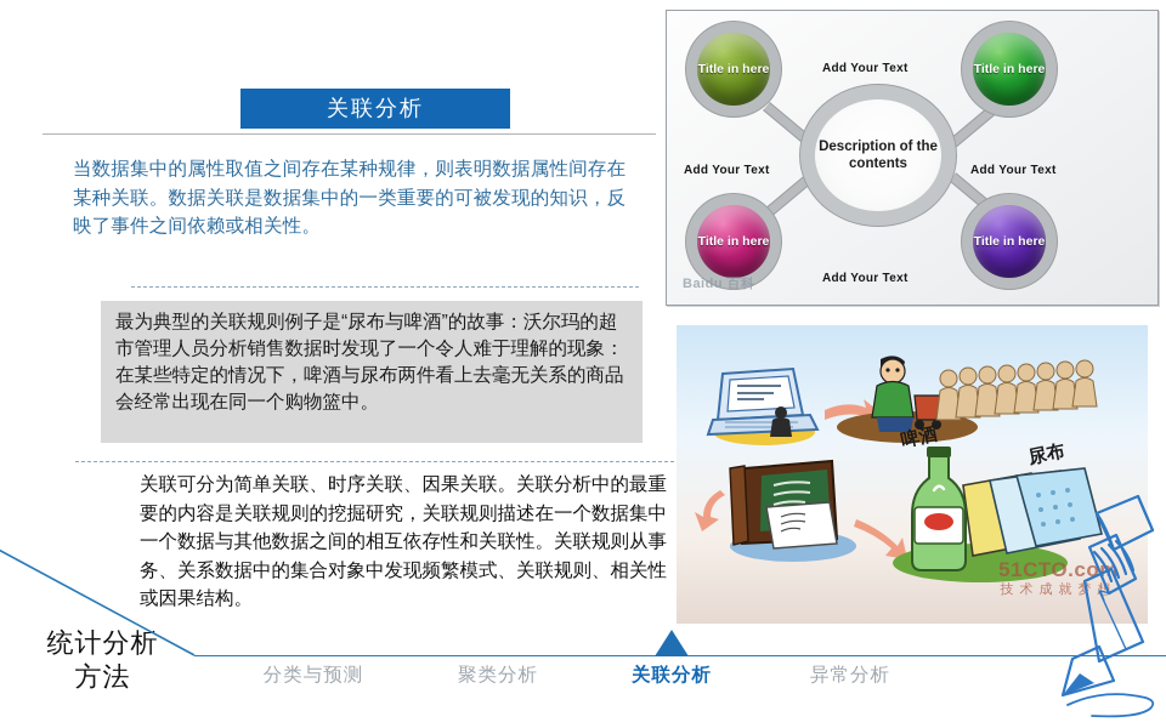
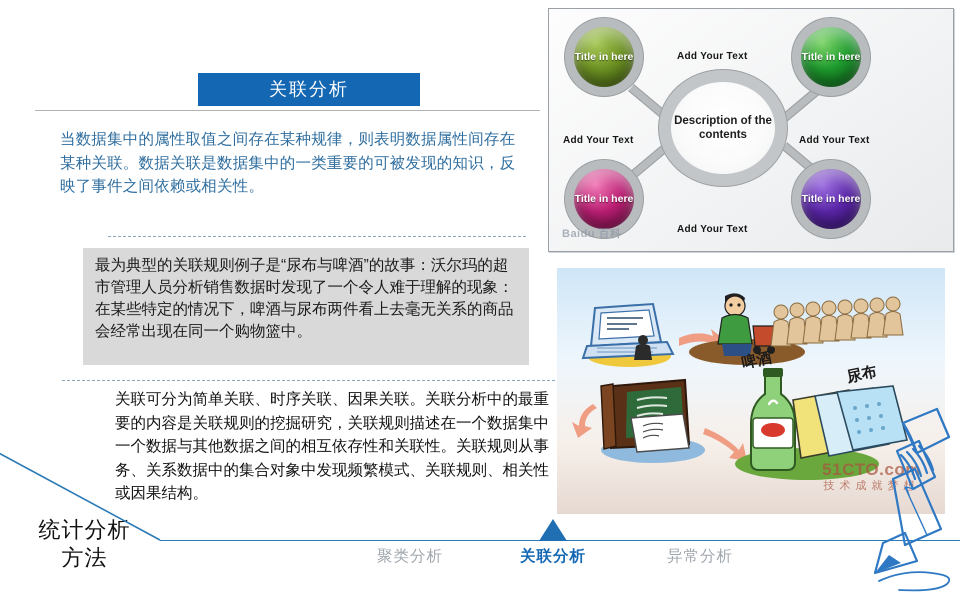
  关联分析
  当数据集中的属性取值之间存在某种规律，则表明数据属性间存在某种关联。数据关联是数据集中的一类重要的可被发现的知识，反映了事件之间依赖或相关性。
  最为典型的关联规则例子是“尿布与啤酒”的故事：沃尔玛的超市管理人员分析销售数据时发现了一个令人难于理解的现象：在某些特定的情况下，啤酒与尿布两件看上去毫无关系的商品会经常出现在同一个购物篮中。
  关联可分为简单关联、时序关联、因果关联。关联分析中的最重要的内容是关联规则的挖掘研究，关联规则描述在一个数据集中一个数据与其他数据之间的相互依存性和关联性。关联规则从事务、关系数据中的集合对象中发现频繁模式、关联规则、相关性或因果结构。
  统计分析
  方法
- 分类与预测
  聚类分析
  关联分析
  异常分析
  Title in here
  Title in here
  Title in here
  Title in here
  Description of the contents
  Add Your Text
  Add Your Text
  Add Your Text
  Add Your Text
  Baidu 百科
  51CTO.co
  技术成就梦
